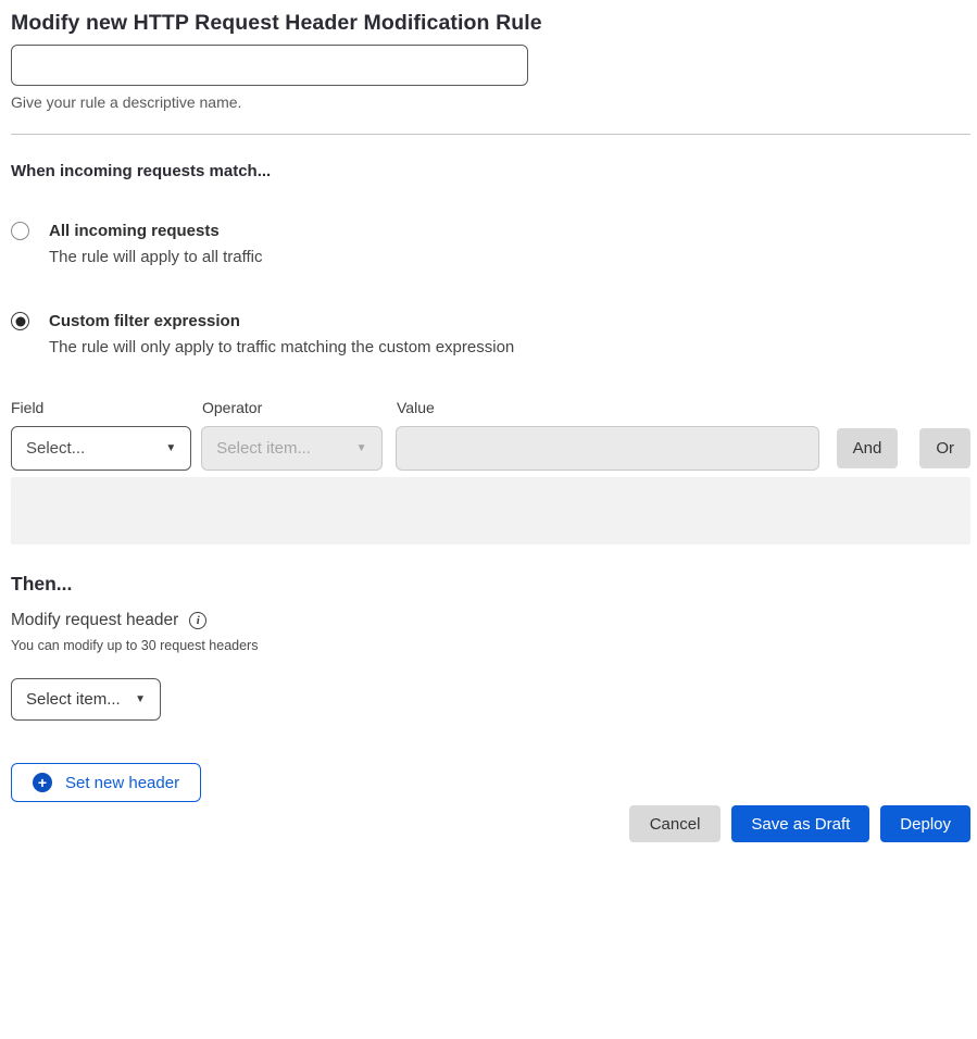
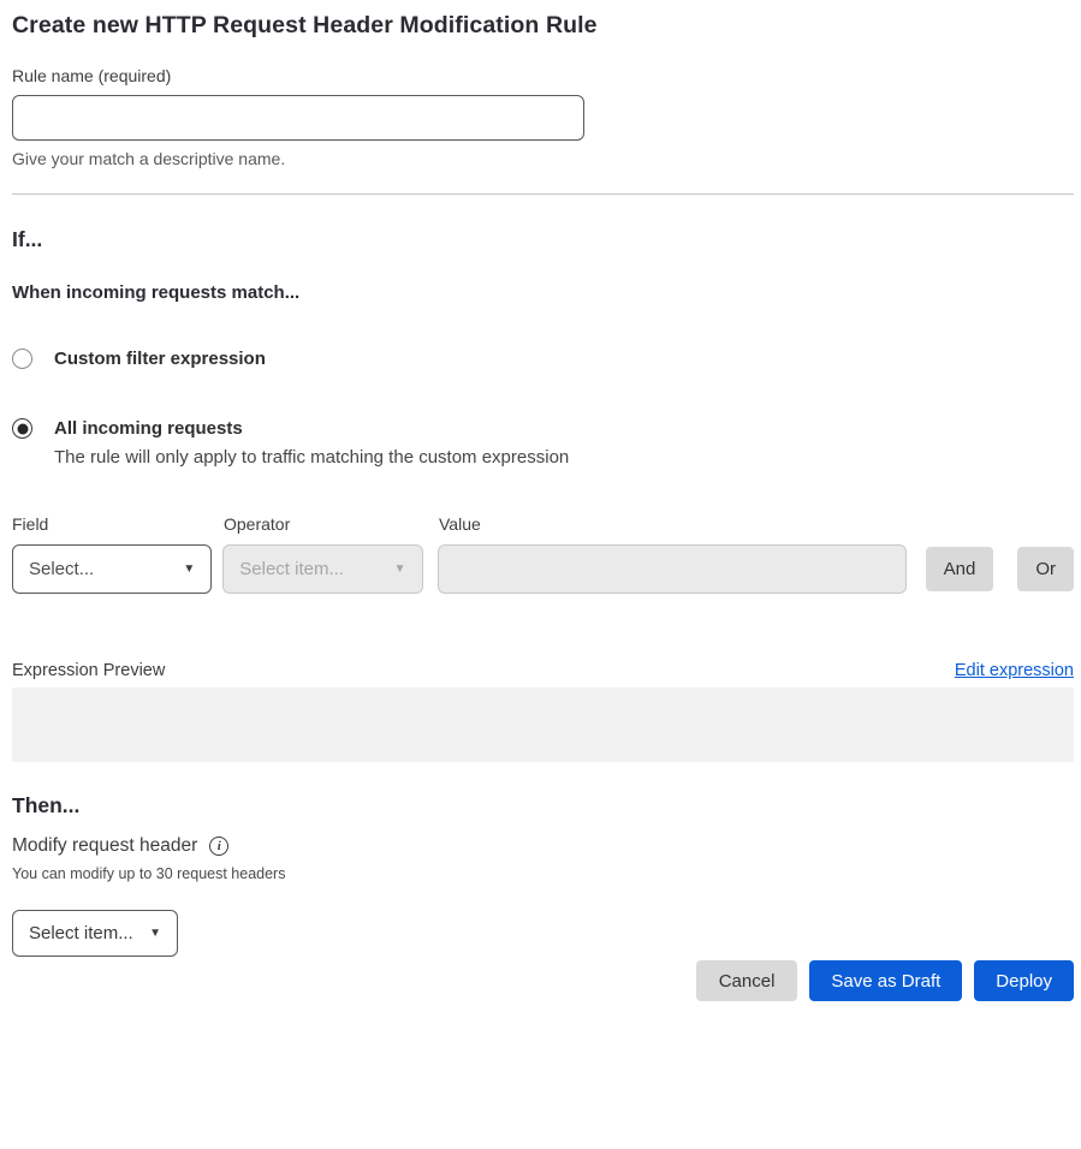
- Modify new HTTP Request Header Modification Rule
+ Create new HTTP Request Header Modification Rule
+ Rule name (required)
- Give your rule a descriptive name.
+ Give your match a descriptive name.
+ If...
  When incoming requests match...
- All incoming requests
+ Custom filter expression
- The rule will apply to all traffic
- Custom filter expression
+ All incoming requests
  The rule will only apply to traffic matching the custom expression
  Field
  Operator
  Value
  Select...
  ▼
  Select item...
  ▼
  And
  Or
+ Expression Preview
+ Edit expression
  Then...
  Modify request header
  i
  You can modify up to 30 request headers
  Select item...
  ▼
- +
- Set new header
  Cancel
  Save as Draft
  Deploy
